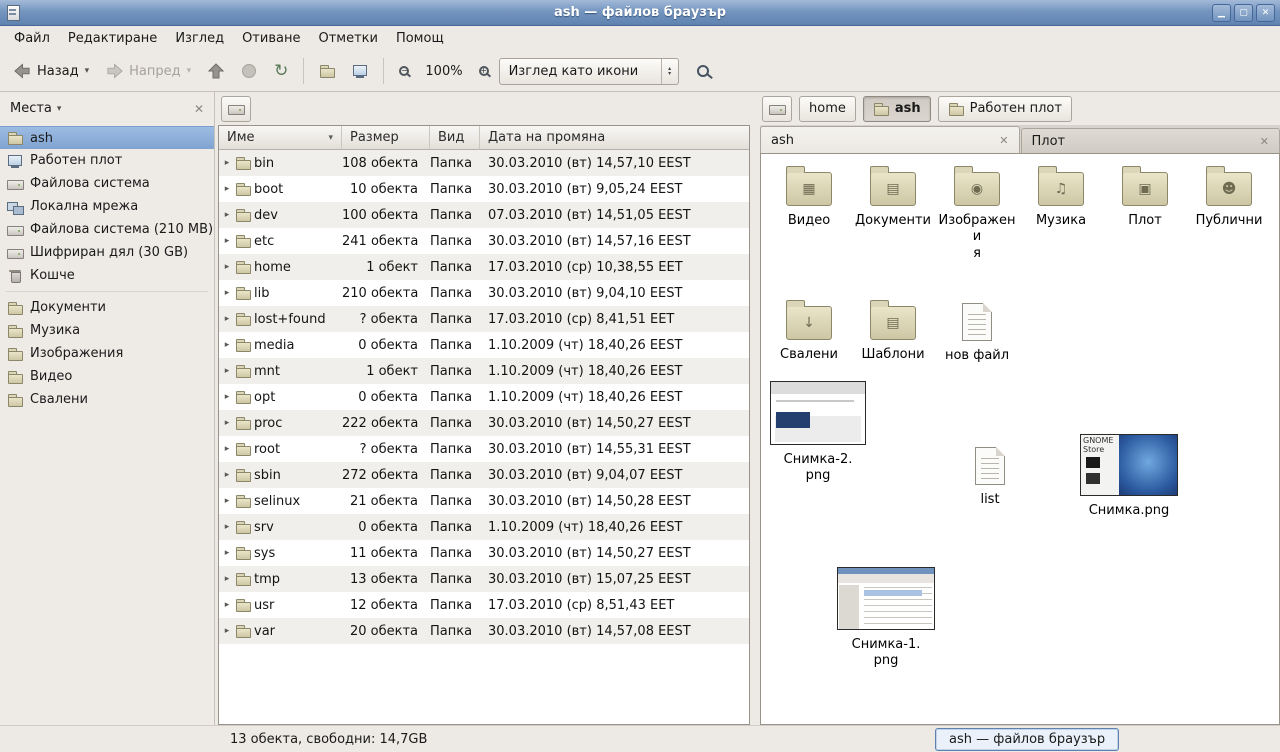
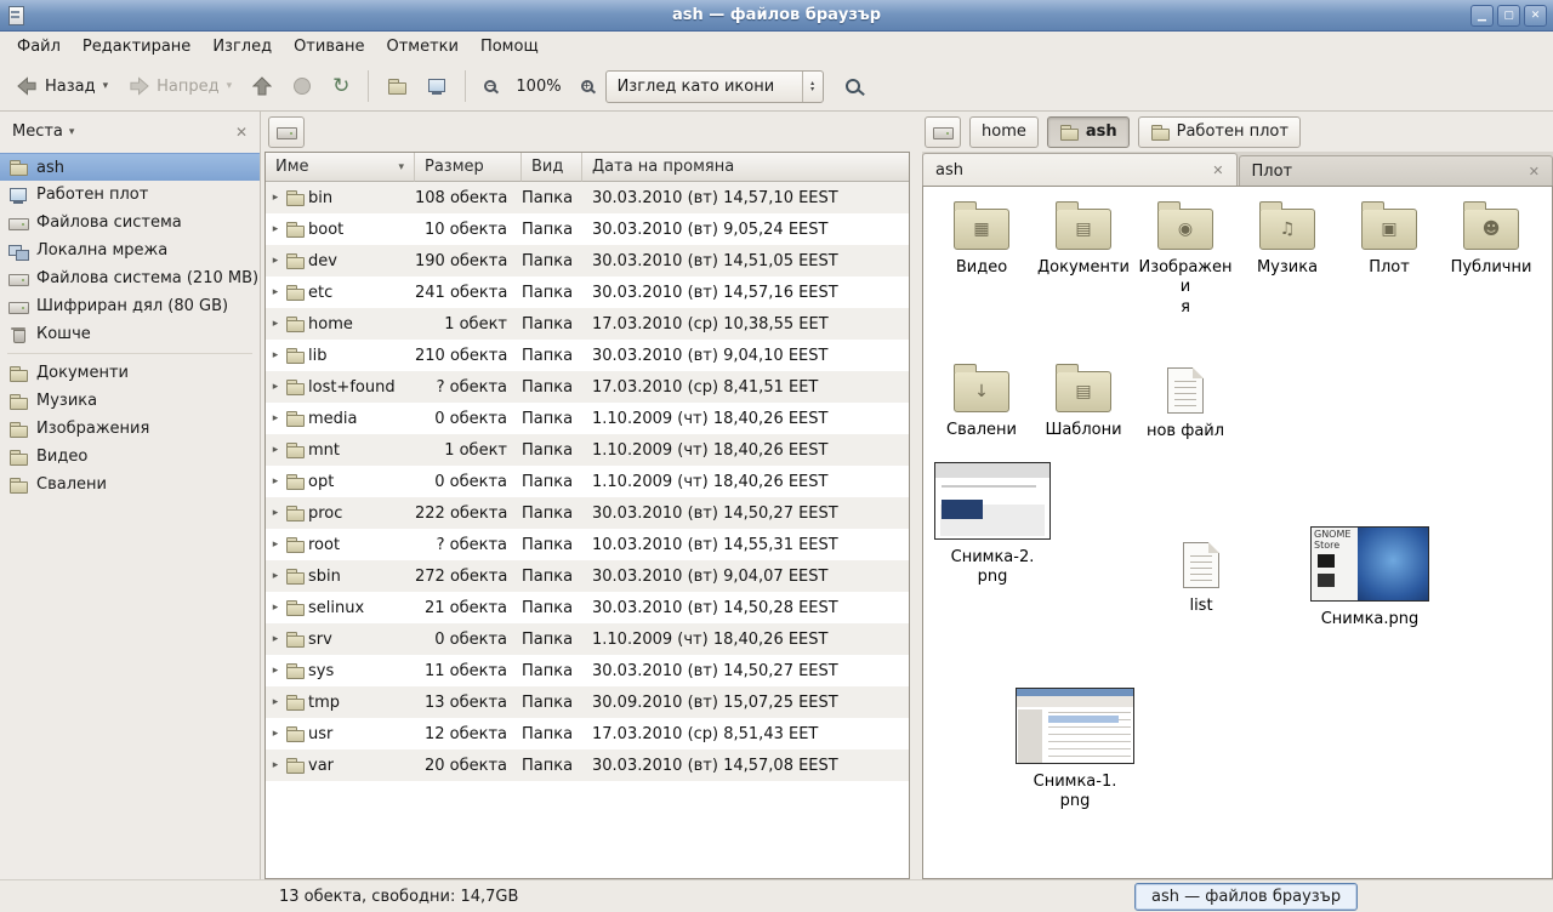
  ash — файлов браузър
  ▁
  ▢
  ✕
  Файл
  Редактиране
  Изглед
  Отиване
  Отметки
  Помощ
  Назад
  ▾
  Напред
  ▾
  ↻
  −
  100%
  +
  Изглед като икони
  Места
  ▾
  ✕
  ash
  Работен плот
  Файлова система
  Локална мрежа
  Файлова система (210 MB)
- Шифриран дял (30 GB)
+ Шифриран дял (80 GB)
  Кошче
  Документи
  Музика
  Изображения
  Видео
  Свалени
  Име
  ▾
  Размер
  Вид
  Дата на промяна
  ▸
  bin
  108 обекта
  Папка
  30.03.2010 (вт) 14,57,10 EEST
  ▸
  boot
  10 обекта
  Папка
  30.03.2010 (вт) 9,05,24 EEST
  ▸
  dev
- 100 обекта
+ 190 обекта
  Папка
- 07.03.2010 (вт) 14,51,05 EEST
+ 30.03.2010 (вт) 14,51,05 EEST
  ▸
  etc
  241 обекта
  Папка
  30.03.2010 (вт) 14,57,16 EEST
  ▸
  home
  1 обект
  Папка
  17.03.2010 (ср) 10,38,55 EET
  ▸
  lib
  210 обекта
  Папка
  30.03.2010 (вт) 9,04,10 EEST
  ▸
  lost+found
  ? обекта
  Папка
  17.03.2010 (ср) 8,41,51 EET
  ▸
  media
  0 обекта
  Папка
  1.10.2009 (чт) 18,40,26 EEST
  ▸
  mnt
  1 обект
  Папка
  1.10.2009 (чт) 18,40,26 EEST
  ▸
  opt
  0 обекта
  Папка
  1.10.2009 (чт) 18,40,26 EEST
  ▸
  proc
  222 обекта
  Папка
  30.03.2010 (вт) 14,50,27 EEST
  ▸
  root
  ? обекта
  Папка
- 30.03.2010 (вт) 14,55,31 EEST
+ 10.03.2010 (вт) 14,55,31 EEST
  ▸
  sbin
  272 обекта
  Папка
  30.03.2010 (вт) 9,04,07 EEST
  ▸
  selinux
  21 обекта
  Папка
  30.03.2010 (вт) 14,50,28 EEST
  ▸
  srv
  0 обекта
  Папка
  1.10.2009 (чт) 18,40,26 EEST
  ▸
  sys
  11 обекта
  Папка
  30.03.2010 (вт) 14,50,27 EEST
  ▸
  tmp
  13 обекта
  Папка
- 30.03.2010 (вт) 15,07,25 EEST
+ 30.09.2010 (вт) 15,07,25 EEST
  ▸
  usr
  12 обекта
  Папка
  17.03.2010 (ср) 8,51,43 EET
  ▸
  var
  20 обекта
  Папка
  30.03.2010 (вт) 14,57,08 EEST
  home
  ash
  Работен плот
  ash
  ✕
  Плот
  ✕
  ▦
  Видео
  ▤
  Документи
  ◉
  Изображени
  я
  ♫
  Музика
  ▣
  Плот
  ☻
  Публични
  ↓
  Свалени
  ▤
  Шаблони
  нов файл
  Снимка-2.
  png
  list
  GNOME Store
  Снимка.png
  Снимка-1.
  png
  13 обекта, свободни: 14,7GB
  ash — файлов браузър
